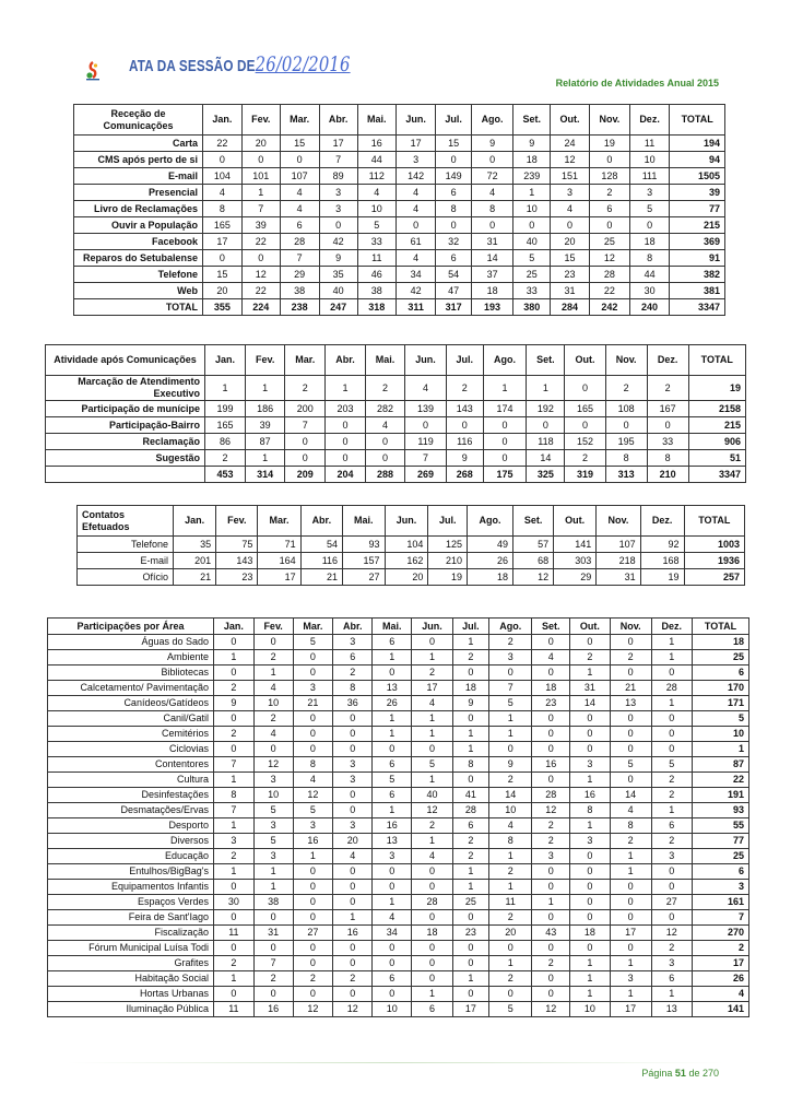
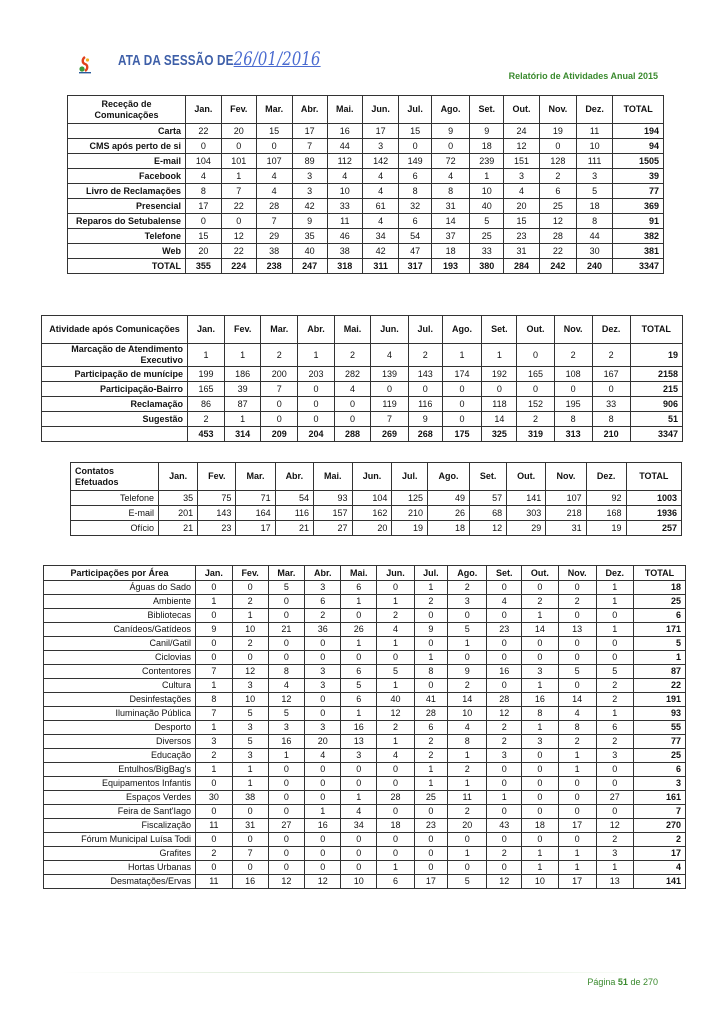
- ATA DA SESSÃO DE26/02/2016
+ ATA DA SESSÃO DE26/01/2016
  Relatório de Atividades Anual 2015
  Receção de Comunicações	Jan.	Fev.	Mar.	Abr.	Mai.	Jun.	Jul.	Ago.	Set.	Out.	Nov.	Dez.	TOTAL
  Carta	22	20	15	17	16	17	15	9	9	24	19	11	194
  CMS após perto de si	0	0	0	7	44	3	0	0	18	12	0	10	94
  E-mail	104	101	107	89	112	142	149	72	239	151	128	111	1505
- Presencial	4	1	4	3	4	4	6	4	1	3	2	3	39
+ Facebook	4	1	4	3	4	4	6	4	1	3	2	3	39
  Livro de Reclamações	8	7	4	3	10	4	8	8	10	4	6	5	77
- Ouvir a População	165	39	6	0	5	0	0	0	0	0	0	0	215
- Facebook	17	22	28	42	33	61	32	31	40	20	25	18	369
+ Presencial	17	22	28	42	33	61	32	31	40	20	25	18	369
  Reparos do Setubalense	0	0	7	9	11	4	6	14	5	15	12	8	91
  Telefone	15	12	29	35	46	34	54	37	25	23	28	44	382
  Web	20	22	38	40	38	42	47	18	33	31	22	30	381
  TOTAL	355	224	238	247	318	311	317	193	380	284	242	240	3347
  Atividade após Comunicações	Jan.	Fev.	Mar.	Abr.	Mai.	Jun.	Jul.	Ago.	Set.	Out.	Nov.	Dez.	TOTAL
  Marcação de Atendimento Executivo	1	1	2	1	2	4	2	1	1	0	2	2	19
  Participação de munícipe	199	186	200	203	282	139	143	174	192	165	108	167	2158
  Participação-Bairro	165	39	7	0	4	0	0	0	0	0	0	0	215
  Reclamação	86	87	0	0	0	119	116	0	118	152	195	33	906
  Sugestão	2	1	0	0	0	7	9	0	14	2	8	8	51
  	453	314	209	204	288	269	268	175	325	319	313	210	3347
  Contatos Efetuados	Jan.	Fev.	Mar.	Abr.	Mai.	Jun.	Jul.	Ago.	Set.	Out.	Nov.	Dez.	TOTAL
  Telefone	35	75	71	54	93	104	125	49	57	141	107	92	1003
  E-mail	201	143	164	116	157	162	210	26	68	303	218	168	1936
  Ofício	21	23	17	21	27	20	19	18	12	29	31	19	257
  Participações por Área	Jan.	Fev.	Mar.	Abr.	Mai.	Jun.	Jul.	Ago.	Set.	Out.	Nov.	Dez.	TOTAL
  Águas do Sado	0	0	5	3	6	0	1	2	0	0	0	1	18
  Ambiente	1	2	0	6	1	1	2	3	4	2	2	1	25
  Bibliotecas	0	1	0	2	0	2	0	0	0	1	0	0	6
- Calcetamento/ Pavimentação	2	4	3	8	13	17	18	7	18	31	21	28	170
  Canídeos/Gatídeos	9	10	21	36	26	4	9	5	23	14	13	1	171
  Canil/Gatil	0	2	0	0	1	1	0	1	0	0	0	0	5
- Cemitérios	2	4	0	0	1	1	1	1	0	0	0	0	10
  Ciclovias	0	0	0	0	0	0	1	0	0	0	0	0	1
  Contentores	7	12	8	3	6	5	8	9	16	3	5	5	87
  Cultura	1	3	4	3	5	1	0	2	0	1	0	2	22
  Desinfestações	8	10	12	0	6	40	41	14	28	16	14	2	191
- Desmatações/Ervas	7	5	5	0	1	12	28	10	12	8	4	1	93
+ Iluminação Pública	7	5	5	0	1	12	28	10	12	8	4	1	93
  Desporto	1	3	3	3	16	2	6	4	2	1	8	6	55
  Diversos	3	5	16	20	13	1	2	8	2	3	2	2	77
  Educação	2	3	1	4	3	4	2	1	3	0	1	3	25
  Entulhos/BigBag's	1	1	0	0	0	0	1	2	0	0	1	0	6
  Equipamentos Infantis	0	1	0	0	0	0	1	1	0	0	0	0	3
  Espaços Verdes	30	38	0	0	1	28	25	11	1	0	0	27	161
  Feira de Sant'Iago	0	0	0	1	4	0	0	2	0	0	0	0	7
  Fiscalização	11	31	27	16	34	18	23	20	43	18	17	12	270
  Fórum Municipal Luísa Todi	0	0	0	0	0	0	0	0	0	0	0	2	2
  Grafites	2	7	0	0	0	0	0	1	2	1	1	3	17
- Habitação Social	1	2	2	2	6	0	1	2	0	1	3	6	26
  Hortas Urbanas	0	0	0	0	0	1	0	0	0	1	1	1	4
- Iluminação Pública	11	16	12	12	10	6	17	5	12	10	17	13	141
+ Desmatações/Ervas	11	16	12	12	10	6	17	5	12	10	17	13	141
  Página 51 de 270
